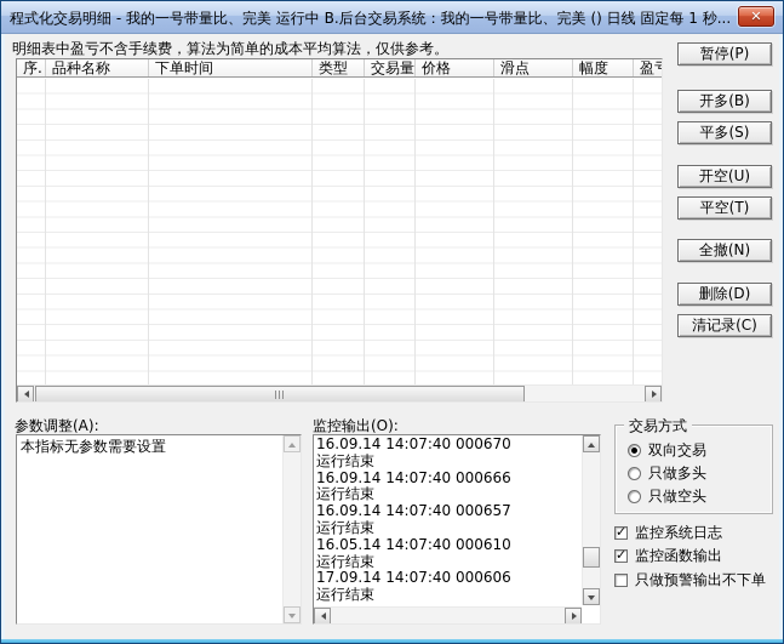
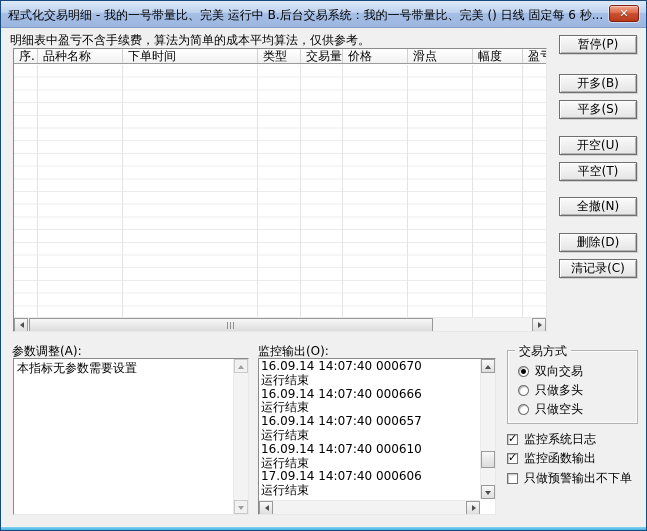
- 程式化交易明细 - 我的一号带量比、完美 运行中 B.后台交易系统：我的一号带量比、完美 () 日线 固定每 1 秒...
+ 程式化交易明细 - 我的一号带量比、完美 运行中 B.后台交易系统：我的一号带量比、完美 () 日线 固定每 6 秒...
  ✕
  明细表中盈亏不含手续费，算法为简单的成本平均算法，仅供参考。
  序.
  品种名称
  下单时间
  类型
  交易量
  价格
  滑点
  幅度
  暂停(P)
  开多(B)
  平多(S)
  开空(U)
  平空(T)
  全撤(N)
  删除(D)
  清记录(C)
  参数调整(A):
  本指标无参数需要设置
  监控输出(O):
  16.09.14 14:07:40 000670
  运行结束
  16.09.14 14:07:40 000666
  运行结束
  16.09.14 14:07:40 000657
  运行结束
- 16.05.14 14:07:40 000610
+ 16.09.14 14:07:40 000610
  运行结束
  17.09.14 14:07:40 000606
  运行结束
  交易方式
  双向交易
  只做多头
  只做空头
  监控系统日志
  监控函数输出
  只做预警输出不下单
